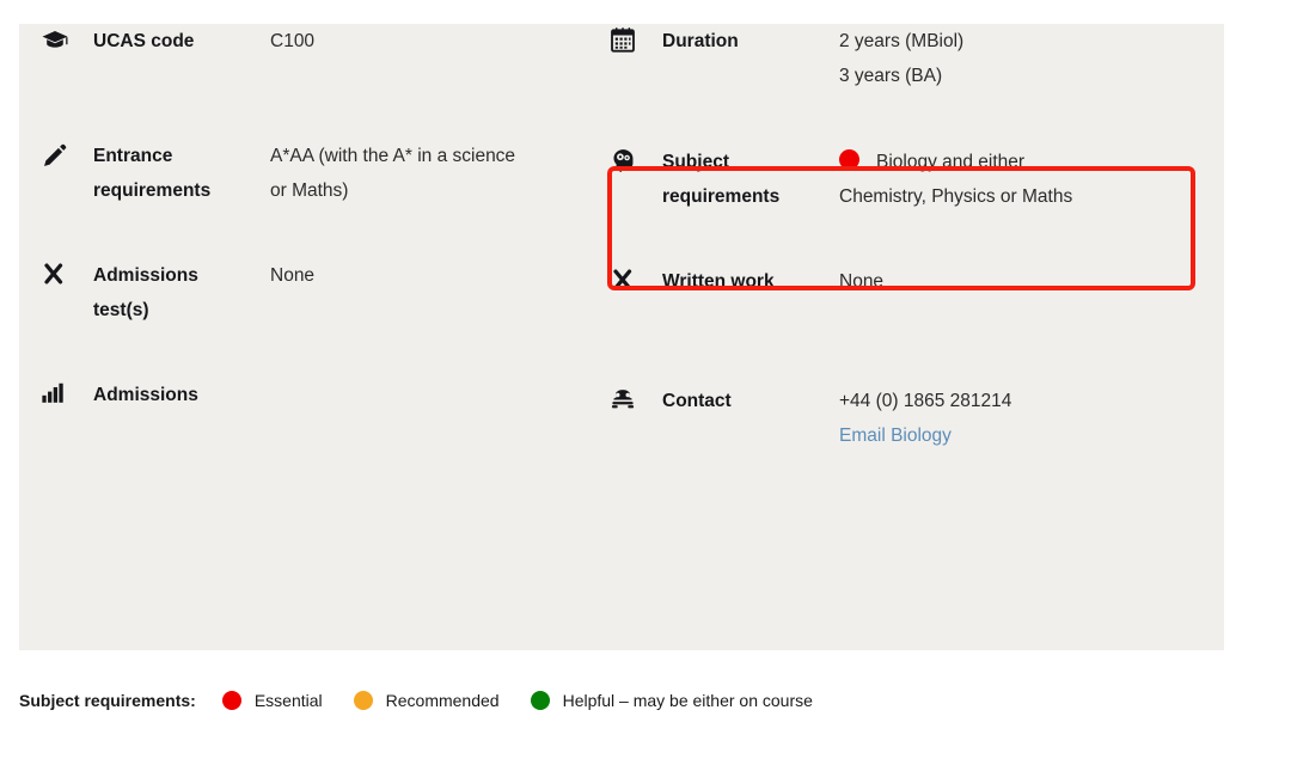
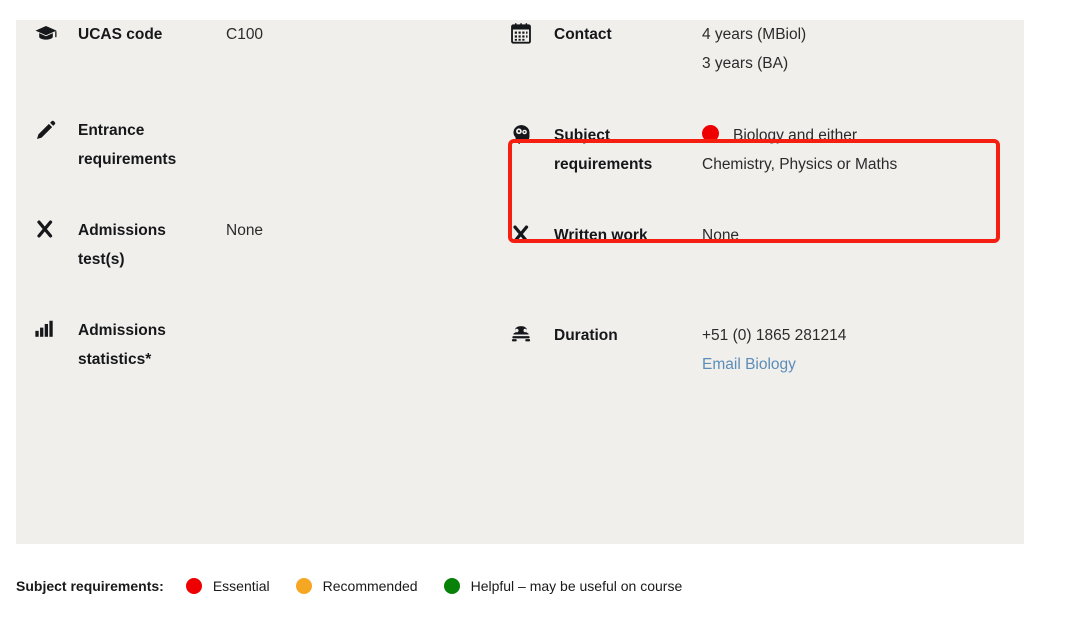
  UCAS code
  C100
  Entrance
  requirements
- A*AA (with the A* in a science
- or Maths)
  Admissions
  test(s)
  None
  Admissions
+ statistics*
- Duration
+ Contact
- 2 years (MBiol)
+ 4 years (MBiol)
  3 years (BA)
  Subject
  requirements
  Biology and either
  Chemistry, Physics or Maths
  Written work
  None
- Contact
+ Duration
- +44 (0) 1865 281214
+ +51 (0) 1865 281214
  Email Biology
  Subject requirements:
  Essential
  Recommended
- Helpful – may be either on course
+ Helpful – may be useful on course
